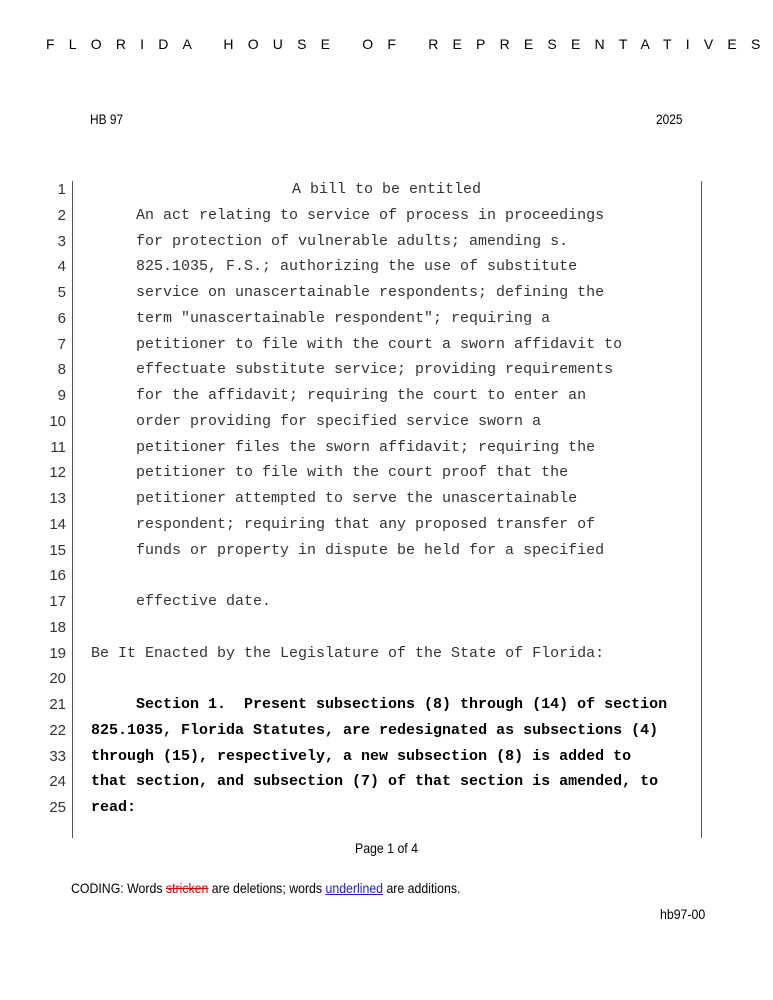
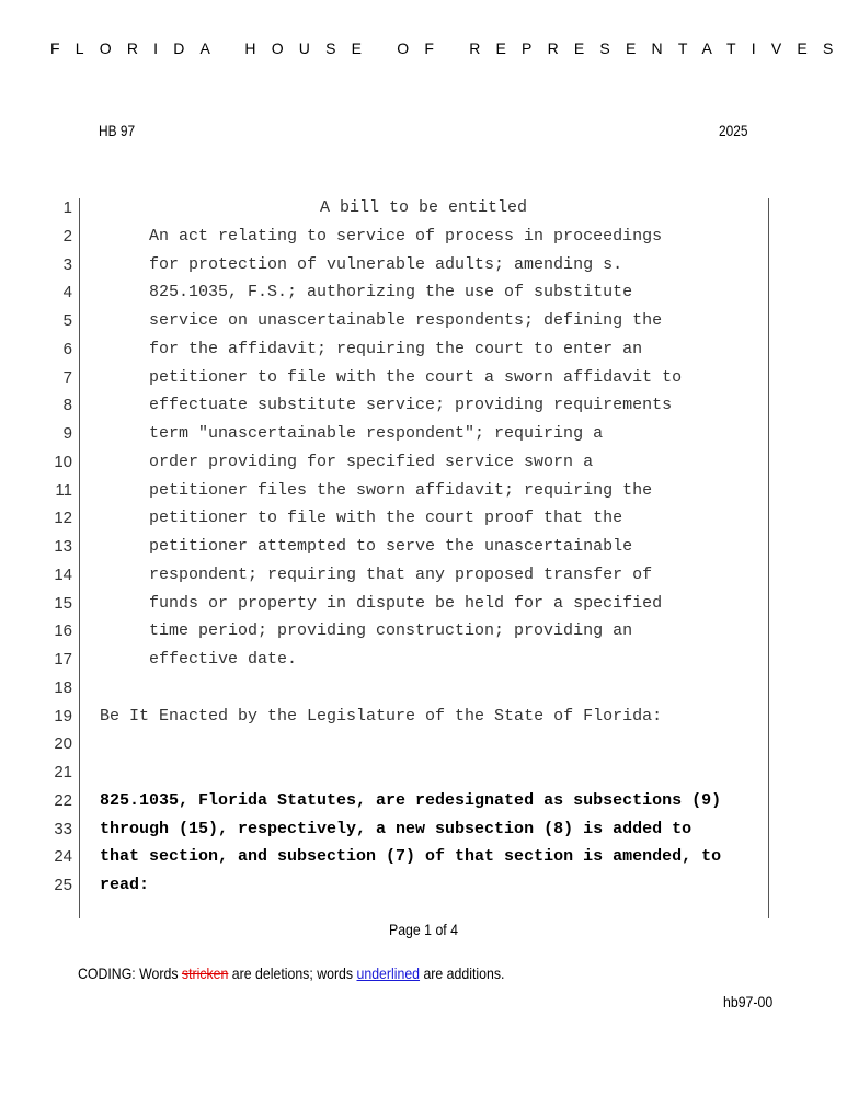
  FLORIDA HOUSE OF REPRESENTATIVES
  HB 97
  2025
  1
  A bill to be entitled
  2
  An act relating to service of process in proceedings
  3
  for protection of vulnerable adults; amending s.
  4
  825.1035, F.S.; authorizing the use of substitute
  5
  service on unascertainable respondents; defining the
  6
- term "unascertainable respondent"; requiring a
+ for the affidavit; requiring the court to enter an
  7
  petitioner to file with the court a sworn affidavit to
  8
  effectuate substitute service; providing requirements
  9
- for the affidavit; requiring the court to enter an
+ term "unascertainable respondent"; requiring a
  10
  order providing for specified service sworn a
  11
  petitioner files the sworn affidavit; requiring the
  12
  petitioner to file with the court proof that the
  13
  petitioner attempted to serve the unascertainable
  14
  respondent; requiring that any proposed transfer of
  15
  funds or property in dispute be held for a specified
  16
+ time period; providing construction; providing an
  17
  effective date.
  18
  19
  Be It Enacted by the Legislature of the State of Florida:
  20
  21
- Section 1. Present subsections (8) through (14) of section
  22
- 825.1035, Florida Statutes, are redesignated as subsections (4)
+ 825.1035, Florida Statutes, are redesignated as subsections (9)
  33
  through (15), respectively, a new subsection (8) is added to
  24
  that section, and subsection (7) of that section is amended, to
  25
  read:
  Page 1 of 4
  CODING: Words stricken are deletions; words underlined are additions.
  hb97-00
